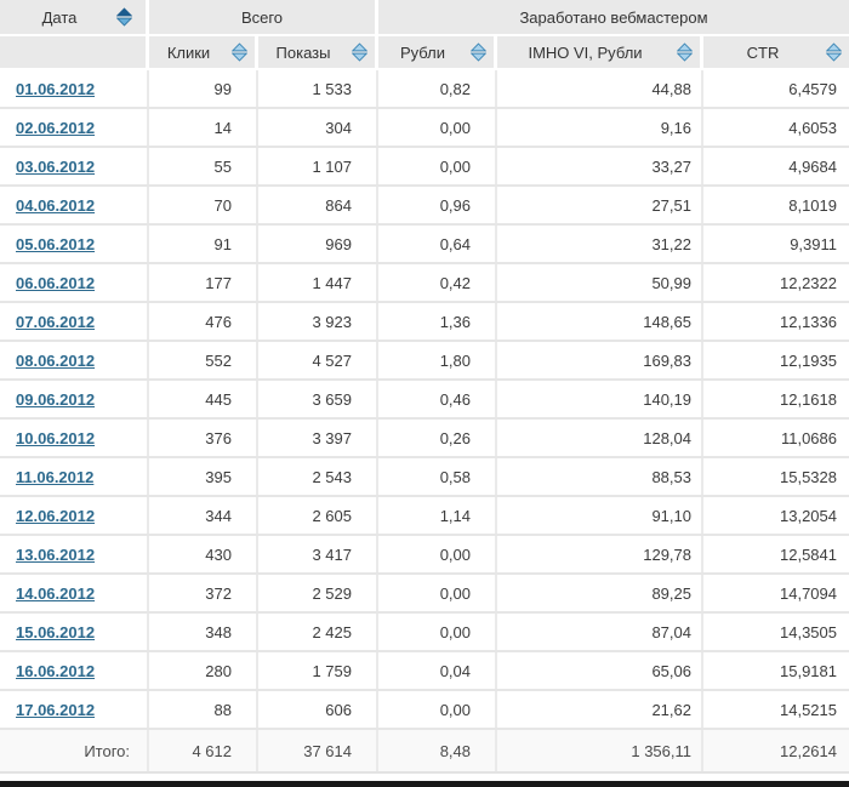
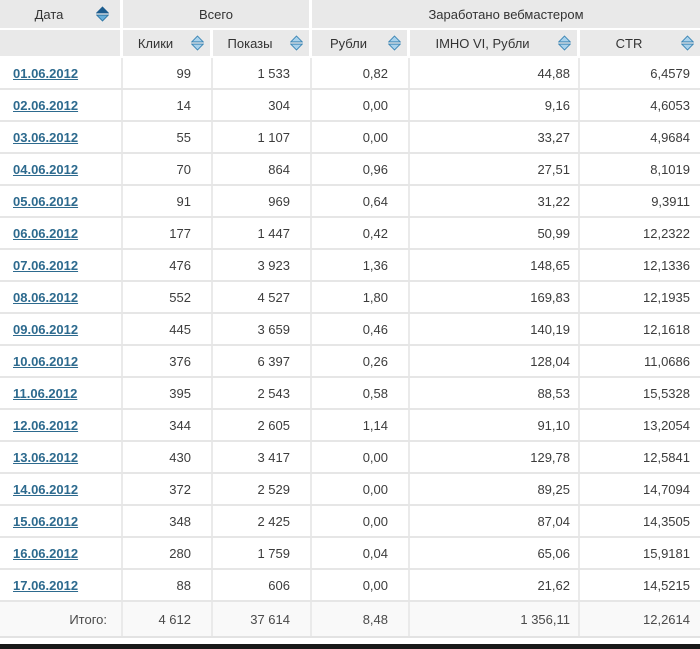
  Дата
  Всего
  Заработано вебмастером
  Клики
  Показы
  Рубли
  IMHO VI, Рубли
  CTR
  01.06.2012
  99
  1 533
  0,82
  44,88
  6,4579
  02.06.2012
  14
  304
  0,00
  9,16
  4,6053
  03.06.2012
  55
  1 107
  0,00
  33,27
  4,9684
  04.06.2012
  70
  864
  0,96
  27,51
  8,1019
  05.06.2012
  91
  969
  0,64
  31,22
  9,3911
  06.06.2012
  177
  1 447
  0,42
  50,99
  12,2322
  07.06.2012
  476
  3 923
  1,36
  148,65
  12,1336
  08.06.2012
  552
  4 527
  1,80
  169,83
  12,1935
  09.06.2012
  445
  3 659
  0,46
  140,19
  12,1618
  10.06.2012
  376
- 3 397
+ 6 397
  0,26
  128,04
  11,0686
  11.06.2012
  395
  2 543
  0,58
  88,53
  15,5328
  12.06.2012
  344
  2 605
  1,14
  91,10
  13,2054
  13.06.2012
  430
  3 417
  0,00
  129,78
  12,5841
  14.06.2012
  372
  2 529
  0,00
  89,25
  14,7094
  15.06.2012
  348
  2 425
  0,00
  87,04
  14,3505
  16.06.2012
  280
  1 759
  0,04
  65,06
  15,9181
  17.06.2012
  88
  606
  0,00
  21,62
  14,5215
  Итого:
  4 612
  37 614
  8,48
  1 356,11
  12,2614
